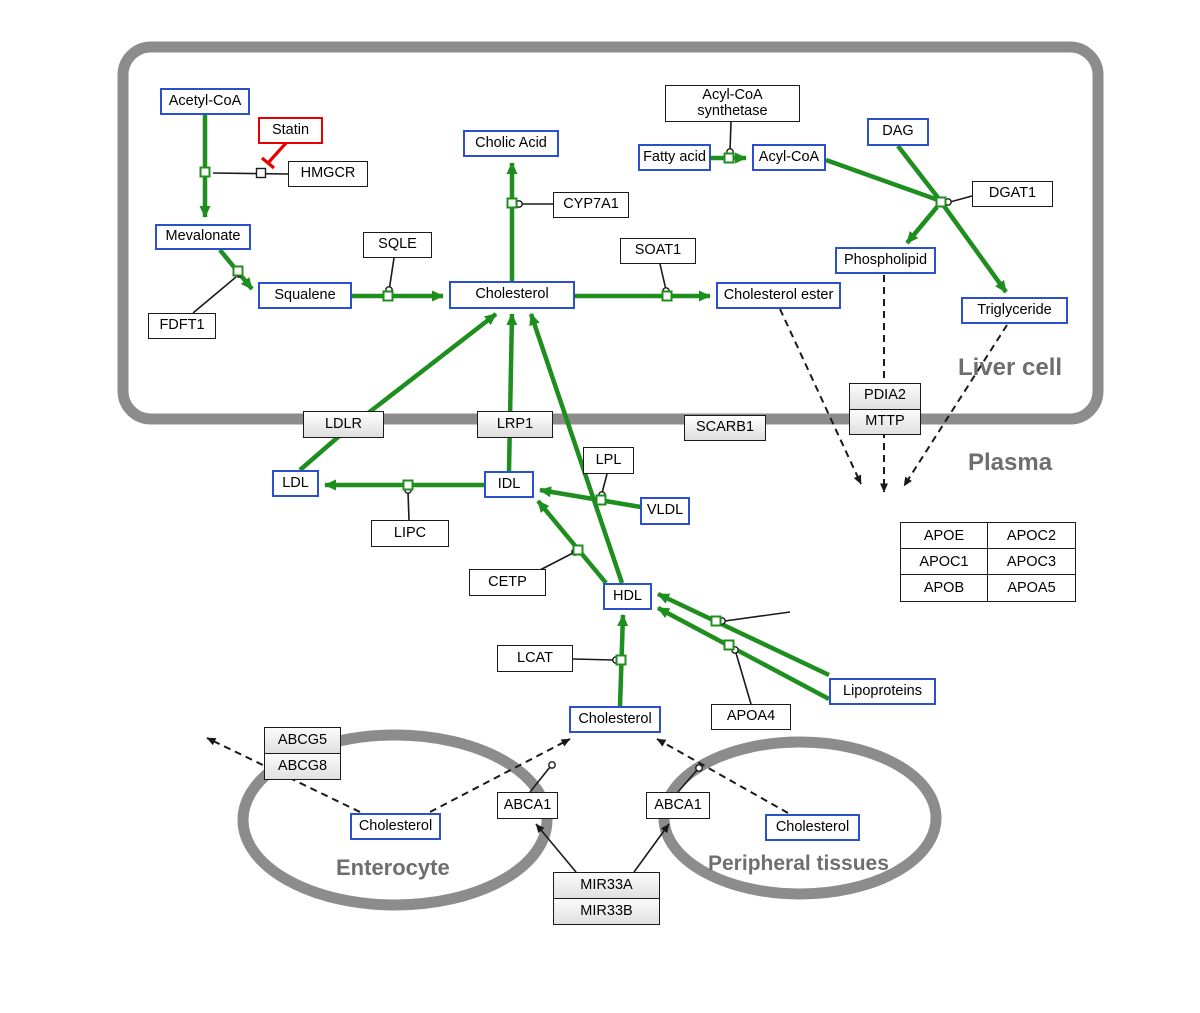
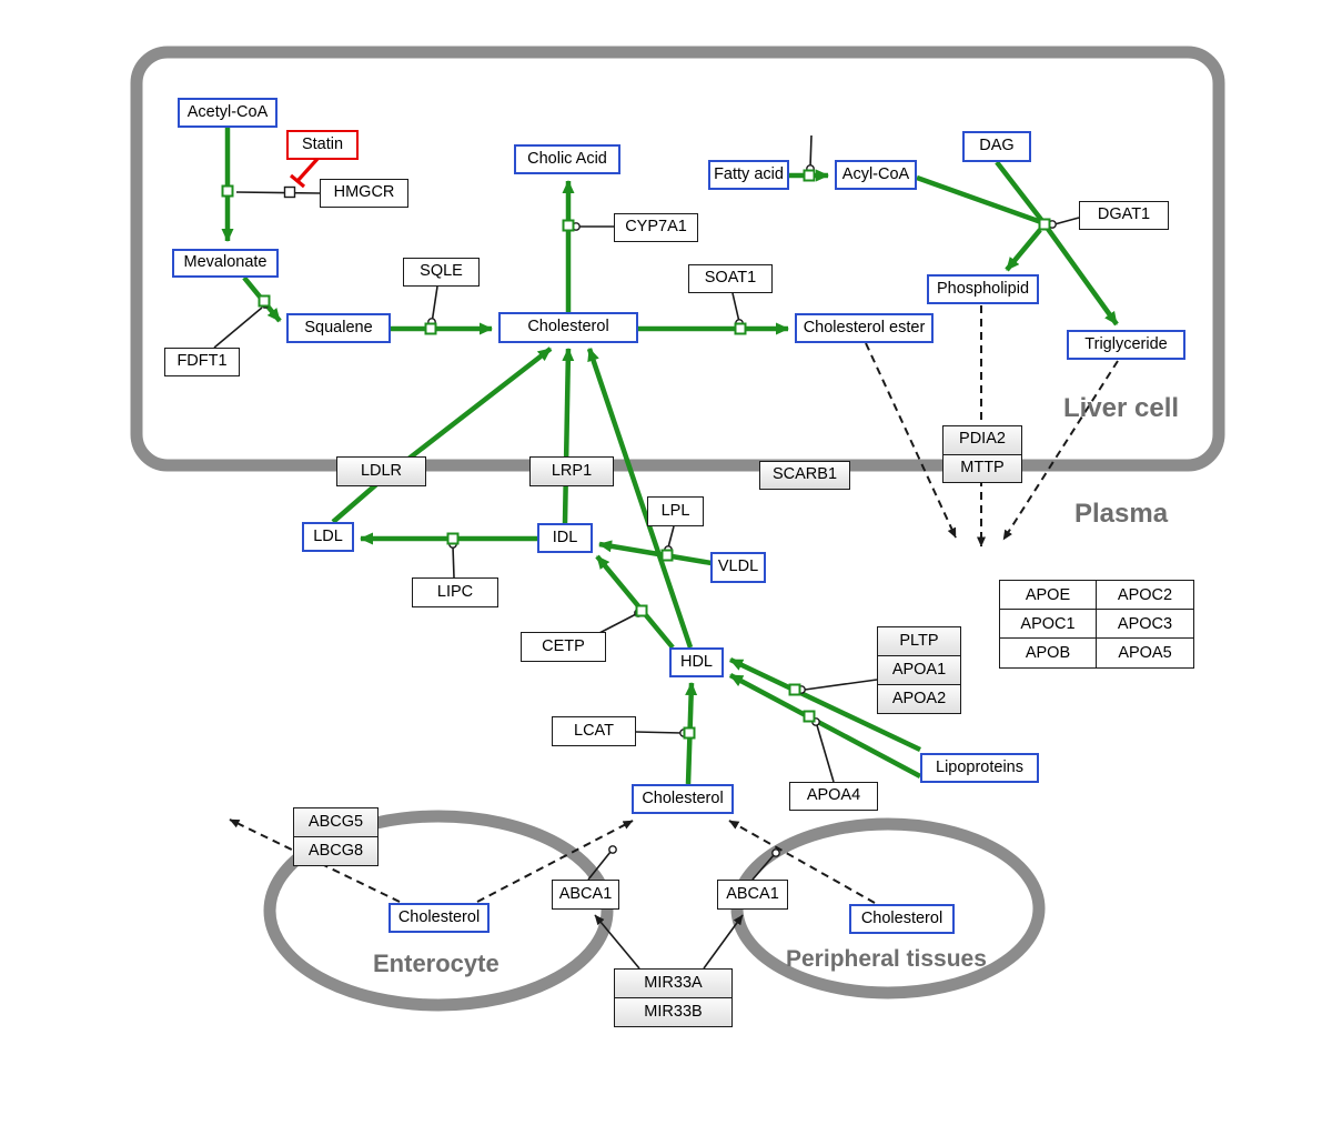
  Acetyl-CoA
  Statin
  HMGCR
  Mevalonate
  FDFT1
  Squalene
  SQLE
  Cholesterol
  CYP7A1
  Cholic Acid
  SOAT1
  Cholesterol ester
  Fatty acid
- Acyl-CoA synthetase
  Acyl-CoA
  DAG
  DGAT1
  Phospholipid
  Triglyceride
  PDIA2
  MTTP
  LDLR
  LRP1
  SCARB1
  LDL
  IDL
  LIPC
  LPL
  VLDL
  CETP
  HDL
  LCAT
  APOE
  APOC2
  APOC1
  APOC3
  APOB
  APOA5
+ PLTP
+ APOA1
+ APOA2
  APOA4
  Lipoproteins
  Cholesterol
  ABCG5
  ABCG8
  Cholesterol
  ABCA1
  ABCA1
  Cholesterol
  MIR33A
  MIR33B
  Liver cell
  Plasma
  Enterocyte
  Peripheral tissues
